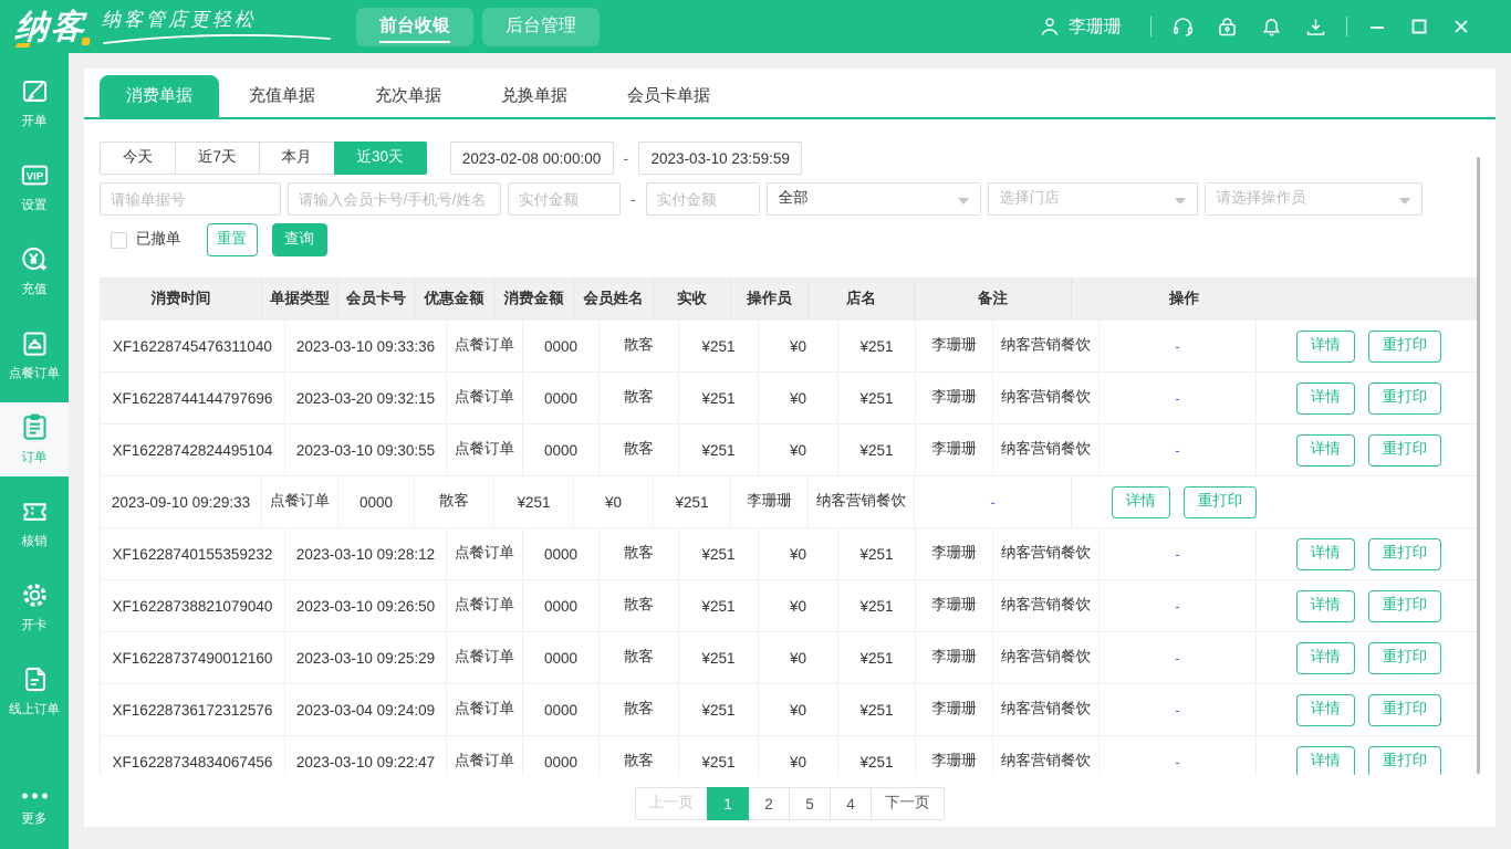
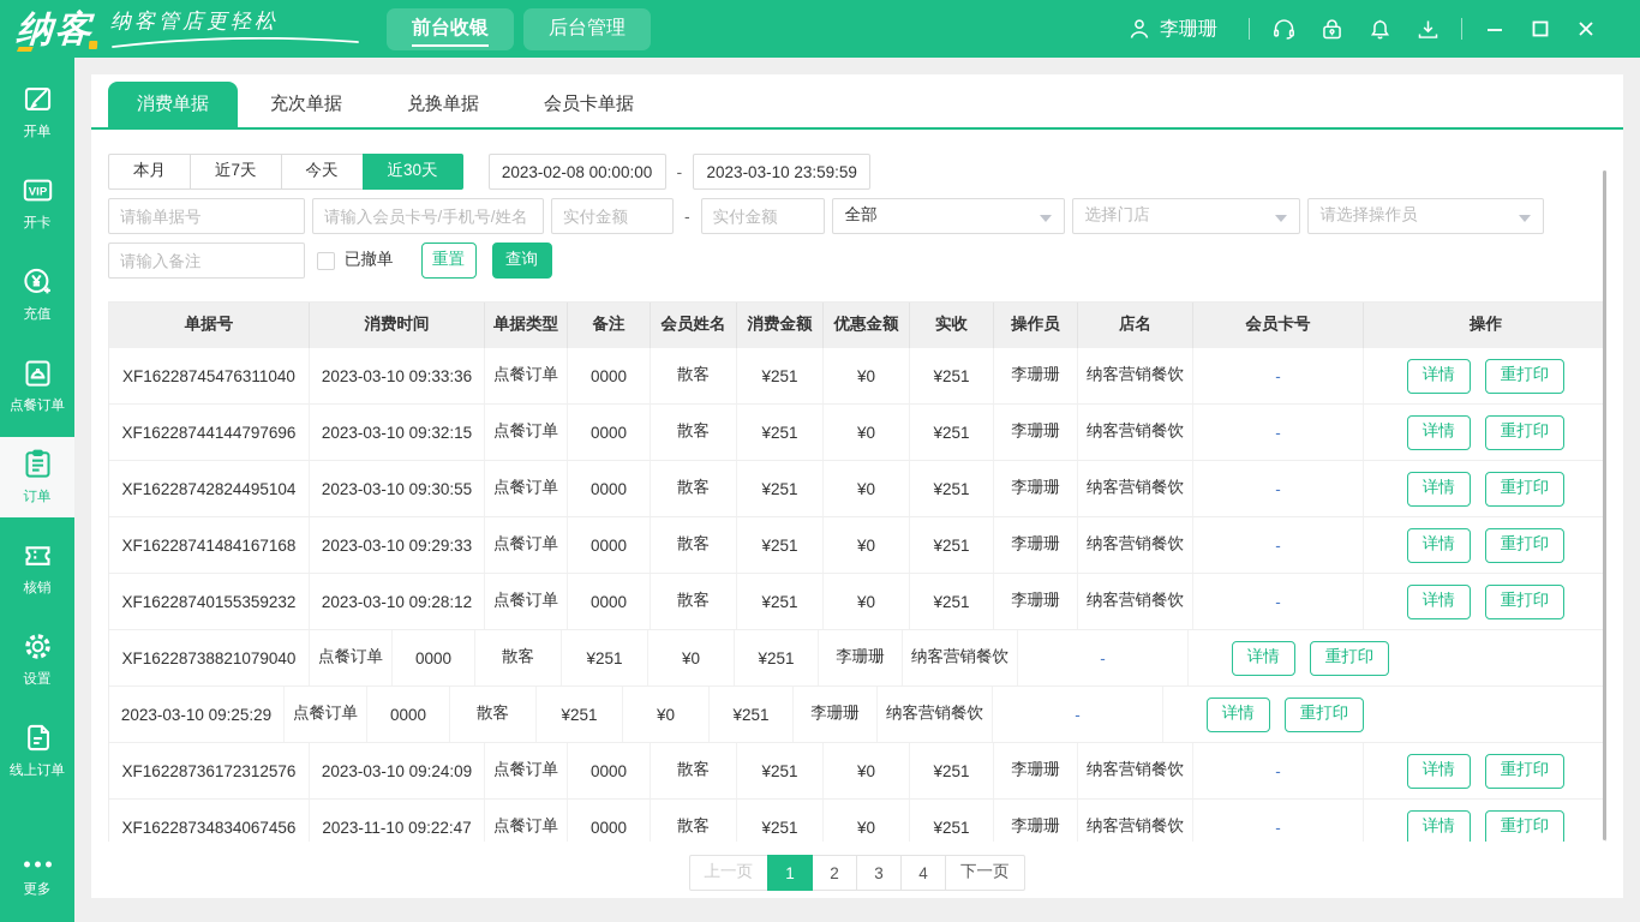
  纳客管店更轻松
  前台收银
  后台管理
  李珊珊
  开单
  VIP
- 设置
+ 开卡
  充值
  点餐订单
  订单
  核销
- 开卡
+ 设置
  线上订单
  更多
  消费单据
- 充值单据
  充次单据
  兑换单据
  会员卡单据
- 今天
+ 本月
  近7天
- 本月
+ 今天
  近30天
  2023-02-08 00:00:00
  -
  2023-03-10 23:59:59
  请输单据号
  请输入会员卡号/手机号/姓名
  实付金额
  -
  实付金额
  全部
  选择门店
  请选择操作员
+ 请输入备注
  已撤单
  重置
  查询
+ 单据号
  消费时间
  单据类型
- 会员卡号
+ 备注
- 优惠金额
+ 会员姓名
  消费金额
- 会员姓名
+ 优惠金额
  实收
  操作员
  店名
- 备注
+ 会员卡号
  操作
  XF16228745476311040
  2023-03-10 09:33:36
  点餐订单
  0000
  散客
  ¥251
  ¥0
  ¥251
  李珊珊
  纳客营销餐饮
  -
  详情
  重打印
  XF16228744144797696
- 2023-03-20 09:32:15
+ 2023-03-10 09:32:15
  点餐订单
  0000
  散客
  ¥251
  ¥0
  ¥251
  李珊珊
  纳客营销餐饮
  -
  详情
  重打印
  XF16228742824495104
  2023-03-10 09:30:55
  点餐订单
  0000
  散客
  ¥251
  ¥0
  ¥251
  李珊珊
  纳客营销餐饮
  -
  详情
  重打印
+ XF16228741484167168
- 2023-09-10 09:29:33
+ 2023-03-10 09:29:33
  点餐订单
  0000
  散客
  ¥251
  ¥0
  ¥251
  李珊珊
  纳客营销餐饮
  -
  详情
  重打印
  XF16228740155359232
  2023-03-10 09:28:12
  点餐订单
  0000
  散客
  ¥251
  ¥0
  ¥251
  李珊珊
  纳客营销餐饮
  -
  详情
  重打印
  XF16228738821079040
- 2023-03-10 09:26:50
  点餐订单
  0000
  散客
  ¥251
  ¥0
  ¥251
  李珊珊
  纳客营销餐饮
  -
  详情
  重打印
- XF16228737490012160
  2023-03-10 09:25:29
  点餐订单
  0000
  散客
  ¥251
  ¥0
  ¥251
  李珊珊
  纳客营销餐饮
  -
  详情
  重打印
  XF16228736172312576
- 2023-03-04 09:24:09
+ 2023-03-10 09:24:09
  点餐订单
  0000
  散客
  ¥251
  ¥0
  ¥251
  李珊珊
  纳客营销餐饮
  -
  详情
  重打印
  XF16228734834067456
- 2023-03-10 09:22:47
+ 2023-11-10 09:22:47
  点餐订单
  0000
  散客
  ¥251
  ¥0
  ¥251
  李珊珊
  纳客营销餐饮
  -
  详情
  重打印
  上一页
  1
  2
- 5
+ 3
  4
  下一页
